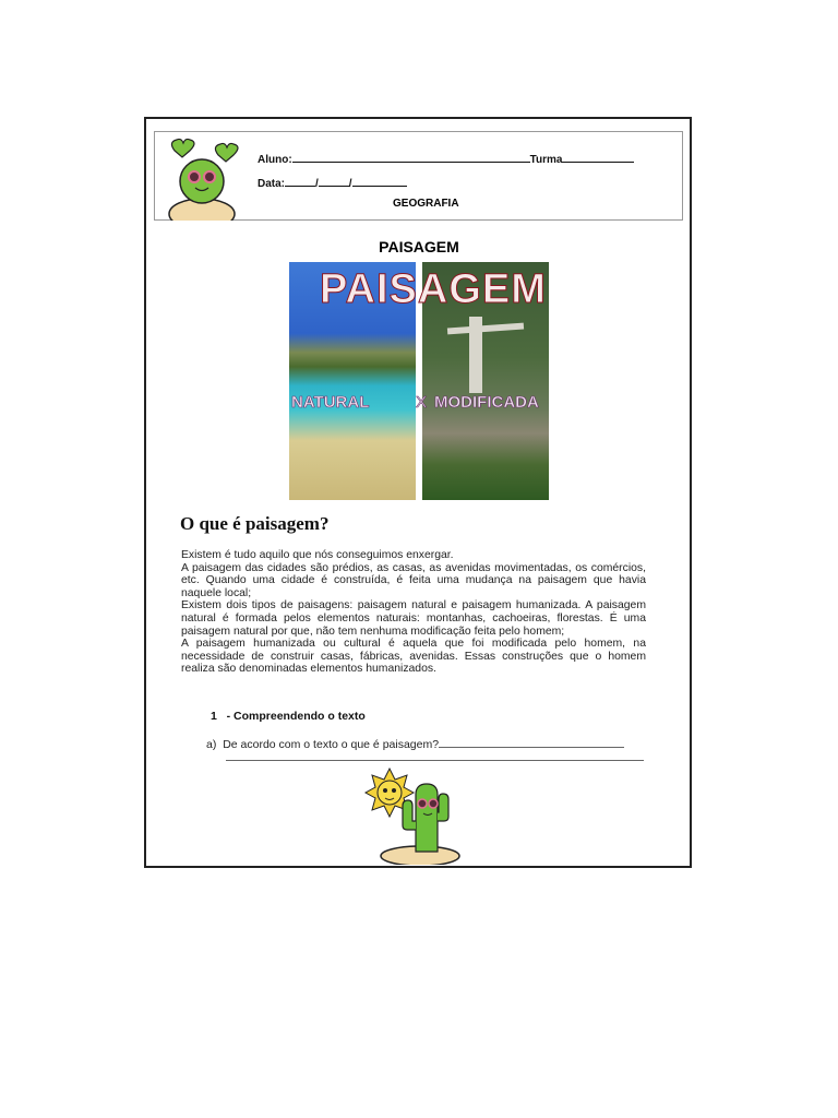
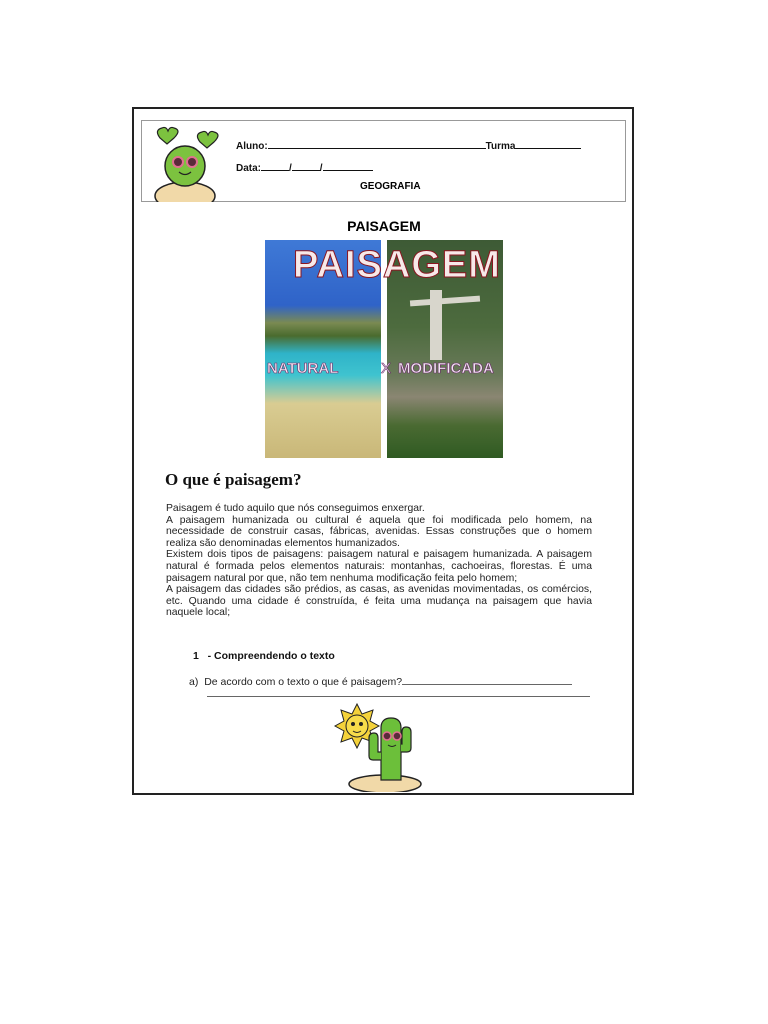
  Aluno: Turma
  Data: / /
  GEOGRAFIA
  PAISAGEM
  PAISAGEM
  NATURAL
  X
  MODIFICADA
  O que é paisagem?
- Existem é tudo aquilo que nós conseguimos enxergar.
+ Paisagem é tudo aquilo que nós conseguimos enxergar.
- A paisagem das cidades são prédios, as casas, as avenidas movimentadas, os comércios, etc. Quando uma cidade é construída, é feita uma mudança na paisagem que havia naquele local;
+ A paisagem humanizada ou cultural é aquela que foi modificada pelo homem, na necessidade de construir casas, fábricas, avenidas. Essas construções que o homem realiza são denominadas elementos humanizados.
  Existem dois tipos de paisagens: paisagem natural e paisagem humanizada. A paisagem natural é formada pelos elementos naturais: montanhas, cachoeiras, florestas. É uma paisagem natural por que, não tem nenhuma modificação feita pelo homem;
- A paisagem humanizada ou cultural é aquela que foi modificada pelo homem, na necessidade de construir casas, fábricas, avenidas. Essas construções que o homem realiza são denominadas elementos humanizados.
+ A paisagem das cidades são prédios, as casas, as avenidas movimentadas, os comércios, etc. Quando uma cidade é construída, é feita uma mudança na paisagem que havia naquele local;
  1 - Compreendendo o texto
  a) De acordo com o texto o que é paisagem?
